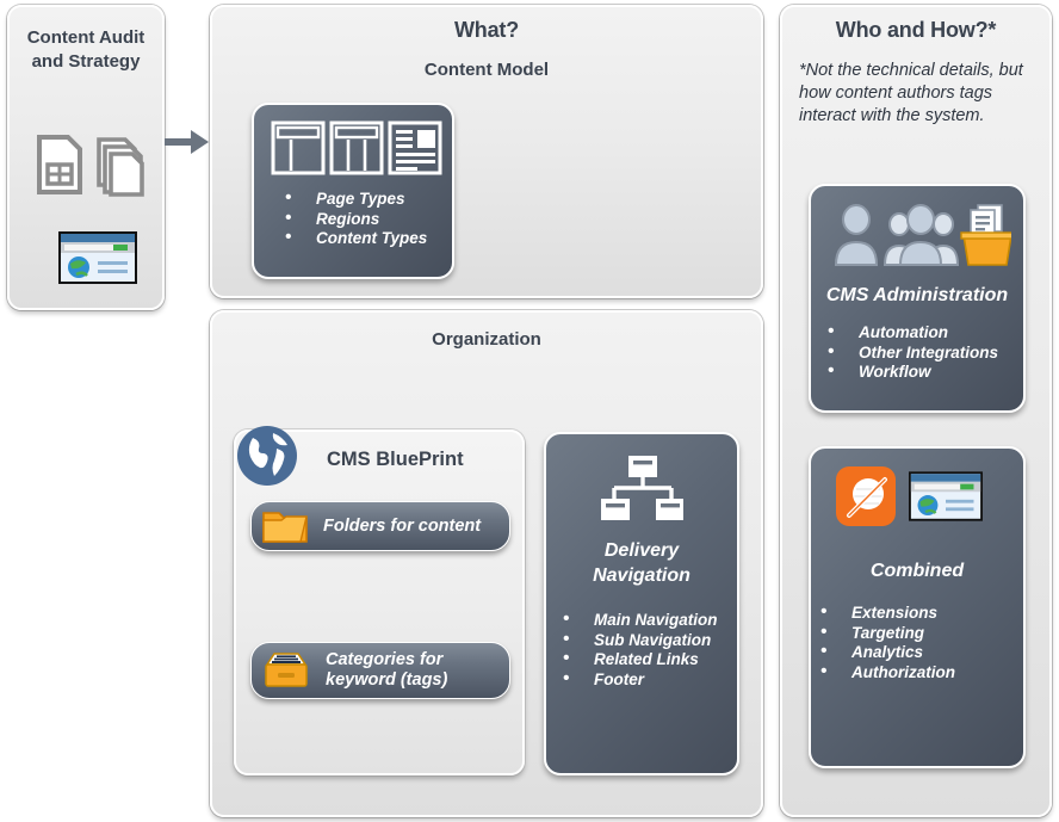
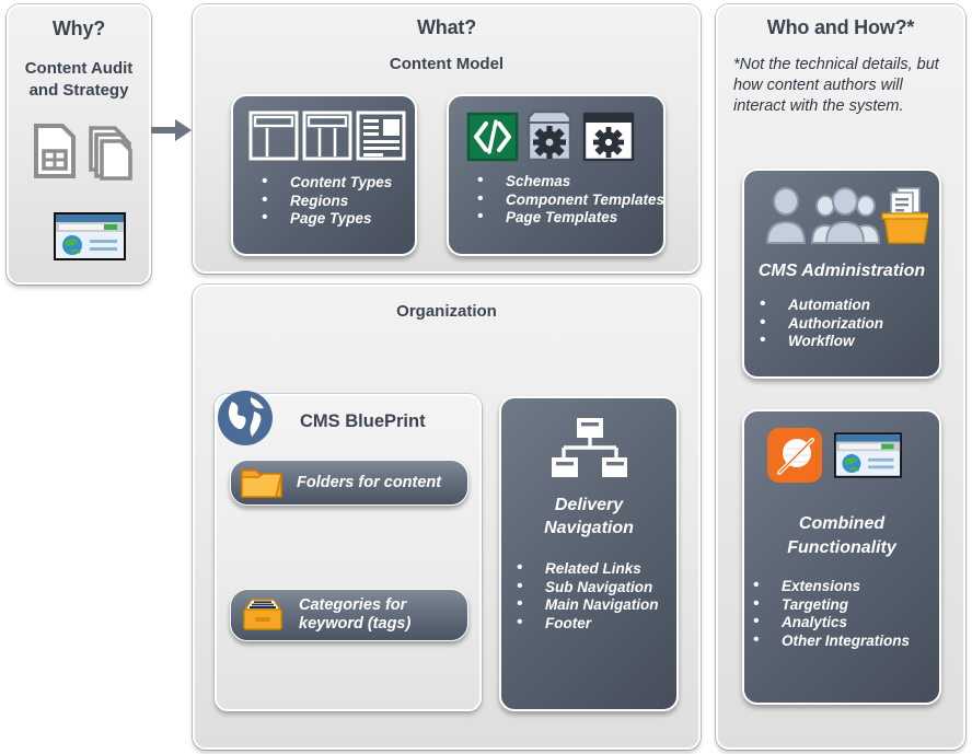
+ Why?
  Content Audit
  and Strategy
  What?
  Content Model
- Page Types
+ Content Types
  Regions
- Content Types
+ Page Types
+ Schemas
+ Component Templates
+ Page Templates
  Organization
  CMS BluePrint
  Folders for content
  Categories for
  keyword (tags)
  Delivery
  Navigation
- Main Navigation
+ Related Links
  Sub Navigation
- Related Links
+ Main Navigation
  Footer
  Who and How?*
- *Not the technical details, but how content authors tags interact with the system.
+ *Not the technical details, but how content authors will interact with the system.
  CMS Administration
  Automation
- Other Integrations
+ Authorization
  Workflow
  Combined
+ Functionality
  Extensions
  Targeting
  Analytics
- Authorization
+ Other Integrations
